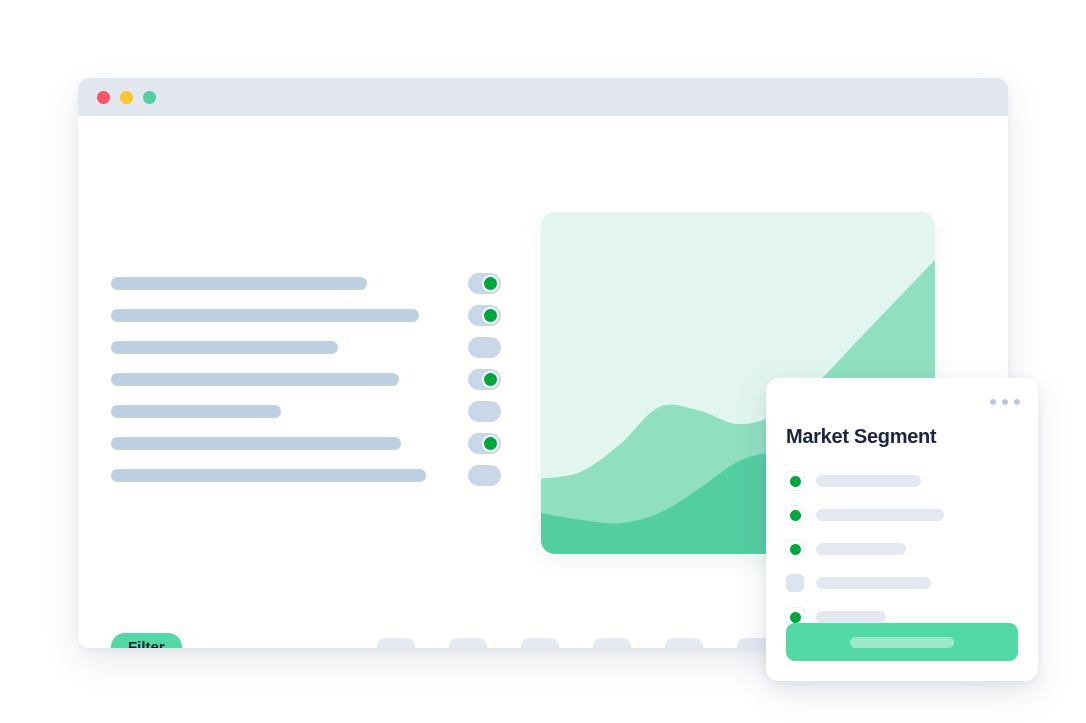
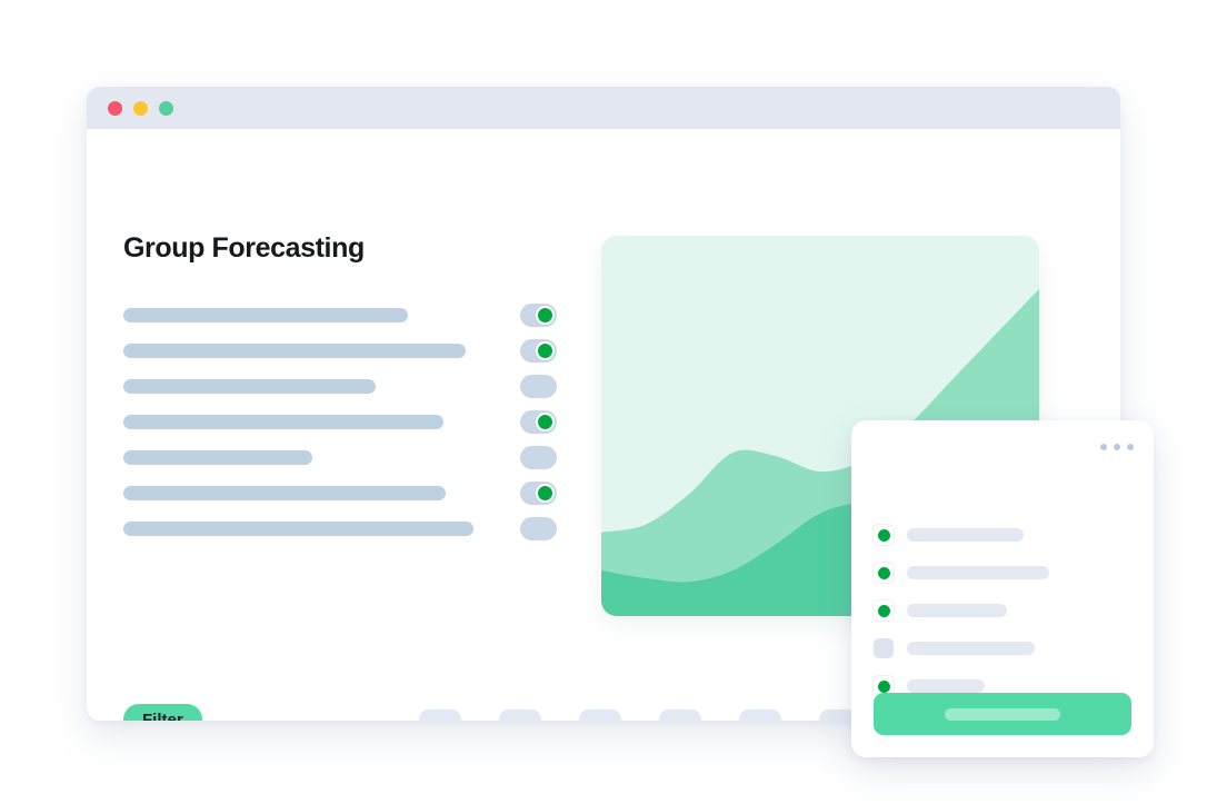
+ Group Forecasting
  Filter
- Market Segment
